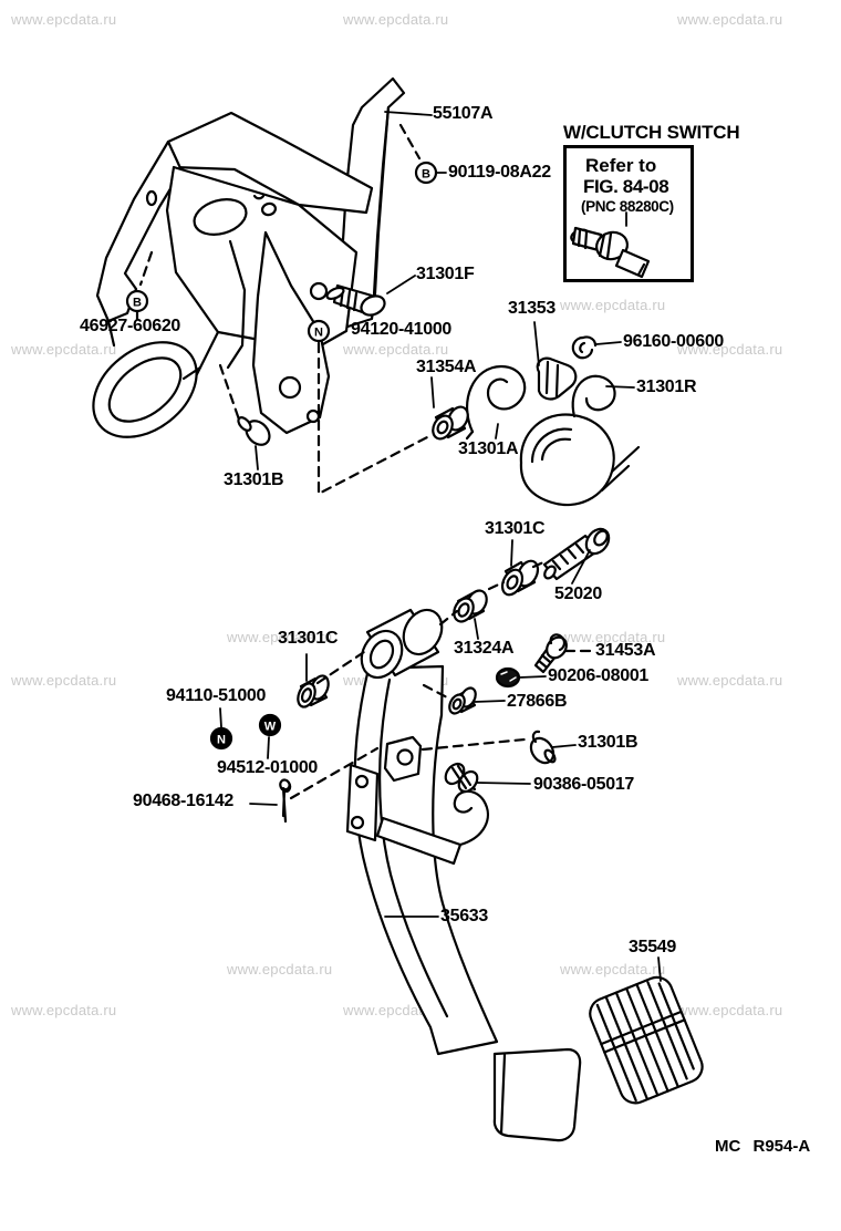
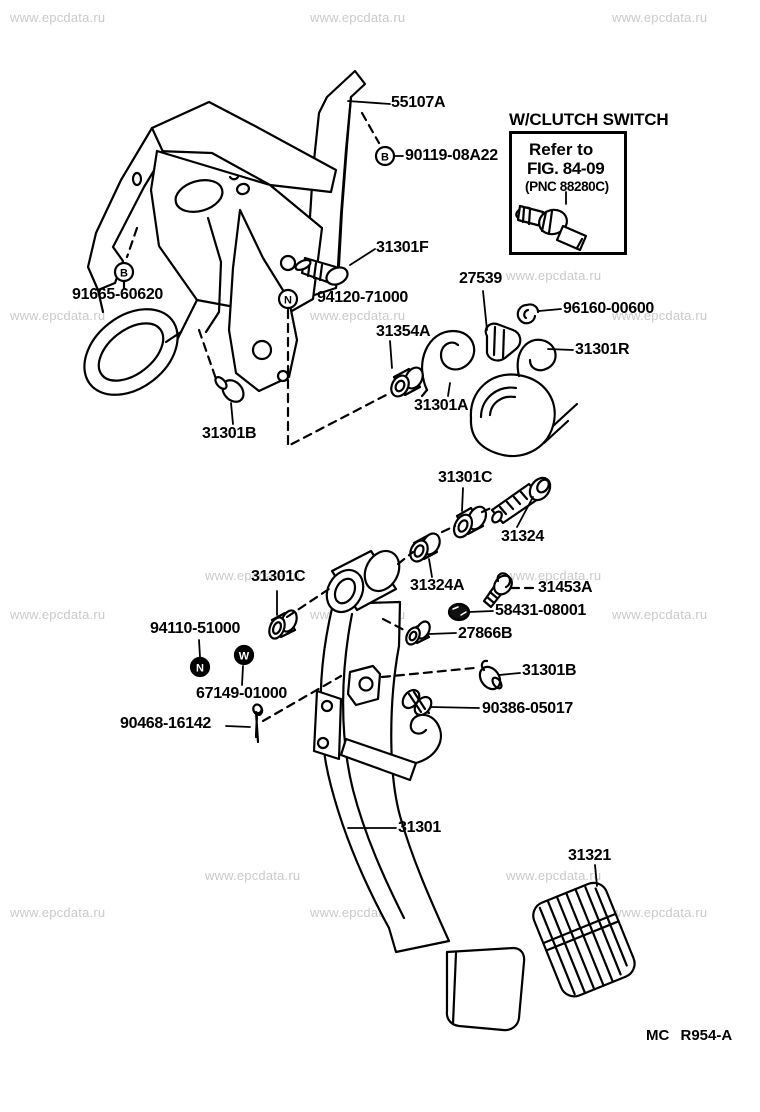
  www.epcdata.ru
  www.epcdata.ru
  www.epcdata.ru
  www.epcdata.ru
  www.epcdata.ru
  www.epcdata.ru
  www.epcdata.ru
  www.epcdata.ru
  www.epcdata.ru
  www.epcdata.ru
  www.epcdata.ru
  www.epcdata.ru
  www.epcdata.ru
  www.epcdata.ru
  www.epcdata.ru
  B
  B
  N
  N
  W
  W/CLUTCH SWITCH
  Refer to
- FIG. 84-08
+ FIG. 84-09
  (PNC 88280C)
  55107A
  90119-08A22
  31301F
- 46927-60620
+ 91665-60620
- 94120-41000
+ 94120-71000
- 31353
+ 27539
  96160-00600
  31354A
  31301R
  31301A
  31301B
  31301C
- 52020
+ 31324
  31301C
  31324A
  31453A
- 90206-08001
+ 58431-08001
  94110-51000
  27866B
  31301B
- 94512-01000
+ 67149-01000
  90386-05017
  90468-16142
- 35633
+ 31301
- 35549
+ 31321
  MC R954-A
